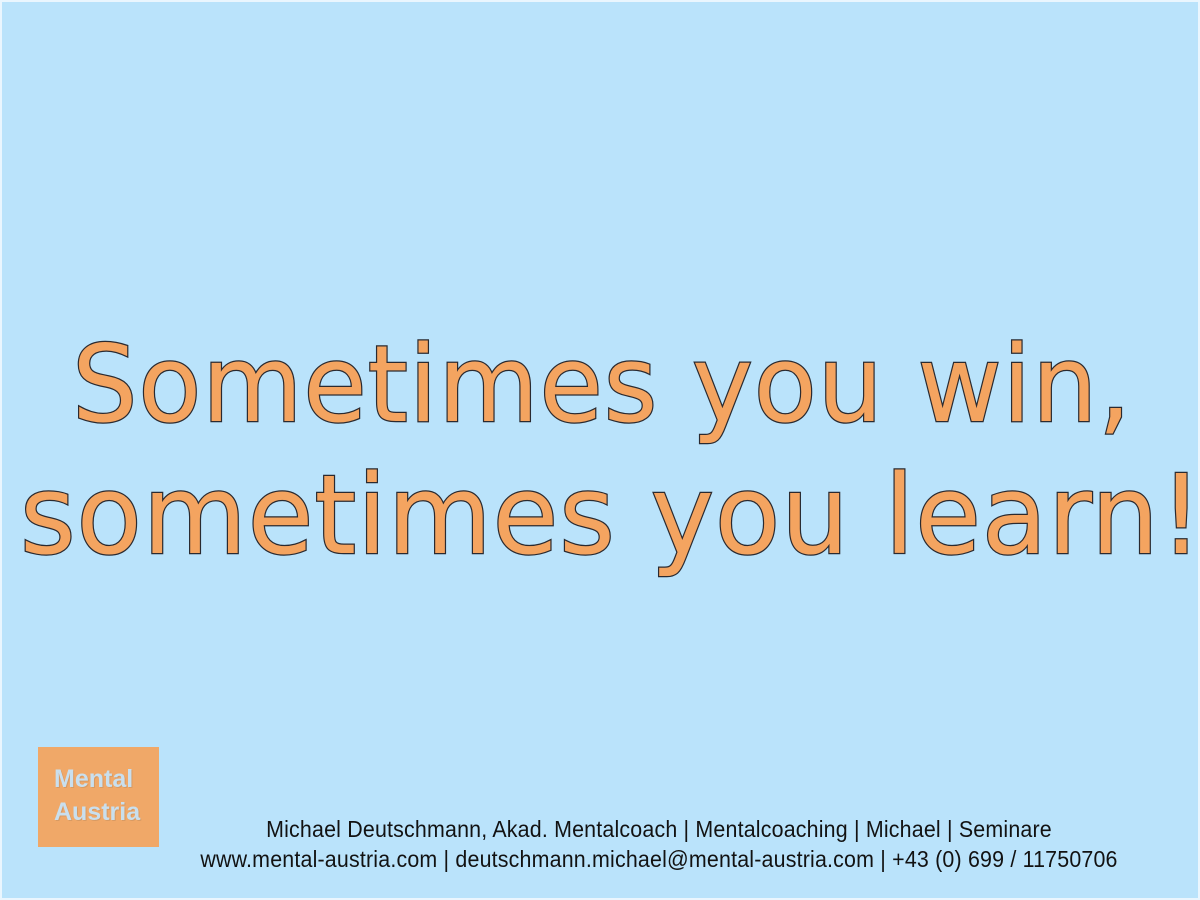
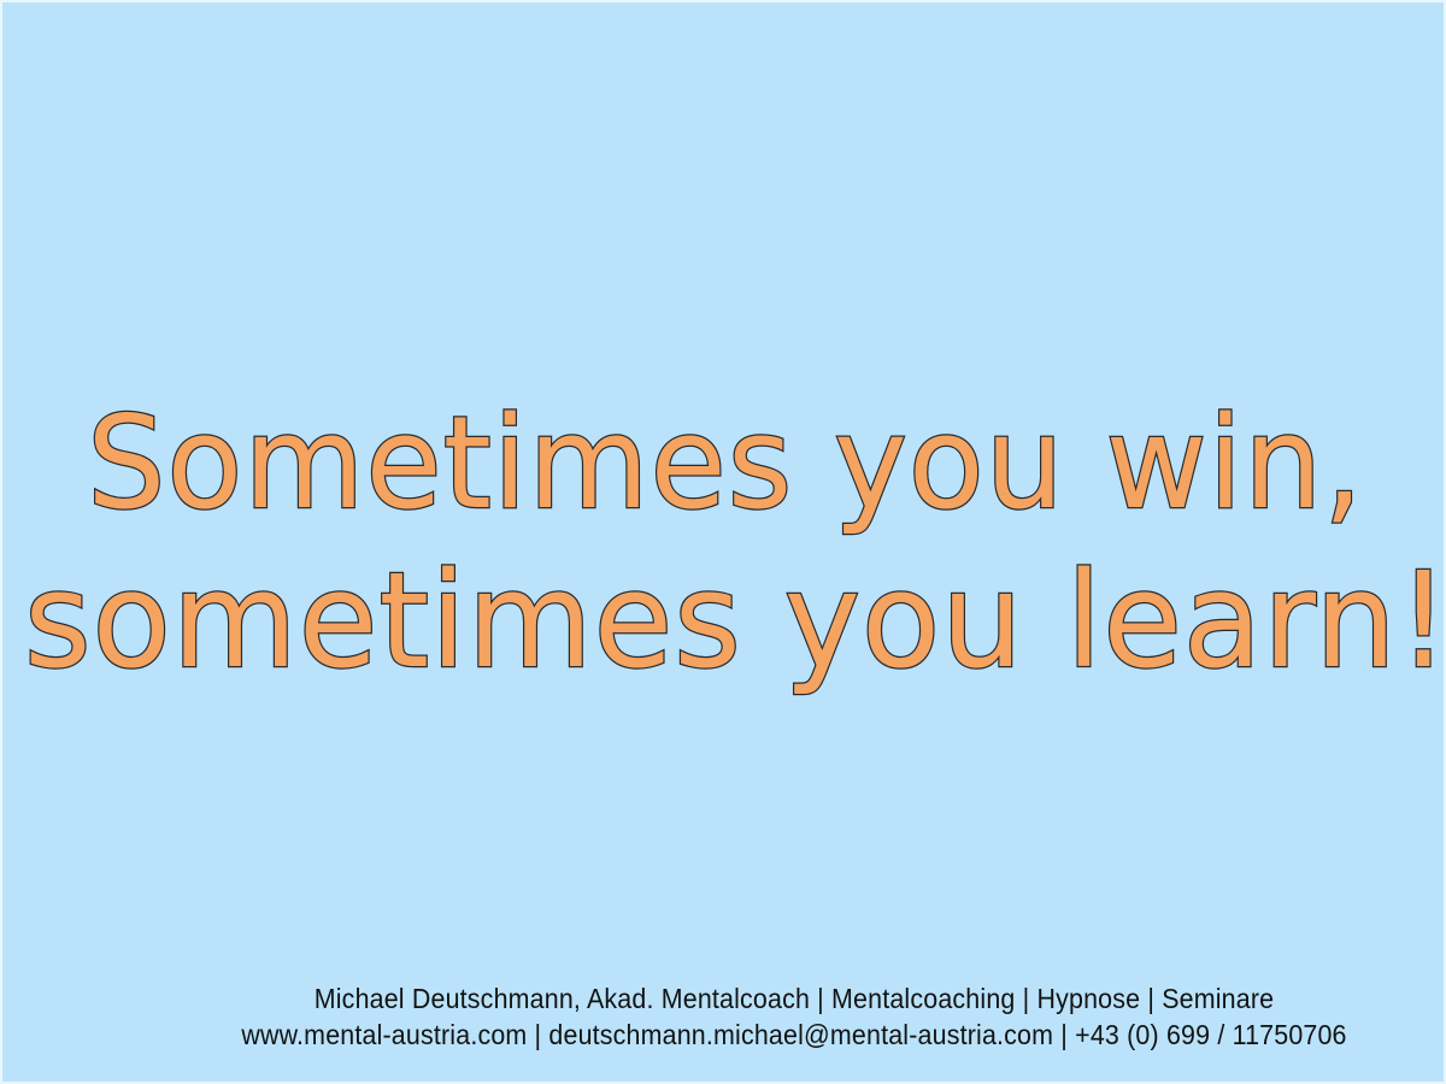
  Sometimes you win,
  sometimes you learn!
- Mental
- Austria
- Michael Deutschmann, Akad. Mentalcoach | Mentalcoaching | Michael | Seminare
+ Michael Deutschmann, Akad. Mentalcoach | Mentalcoaching | Hypnose | Seminare
  www.mental-austria.com | deutschmann.michael@mental-austria.com | +43 (0) 699 / 11750706
